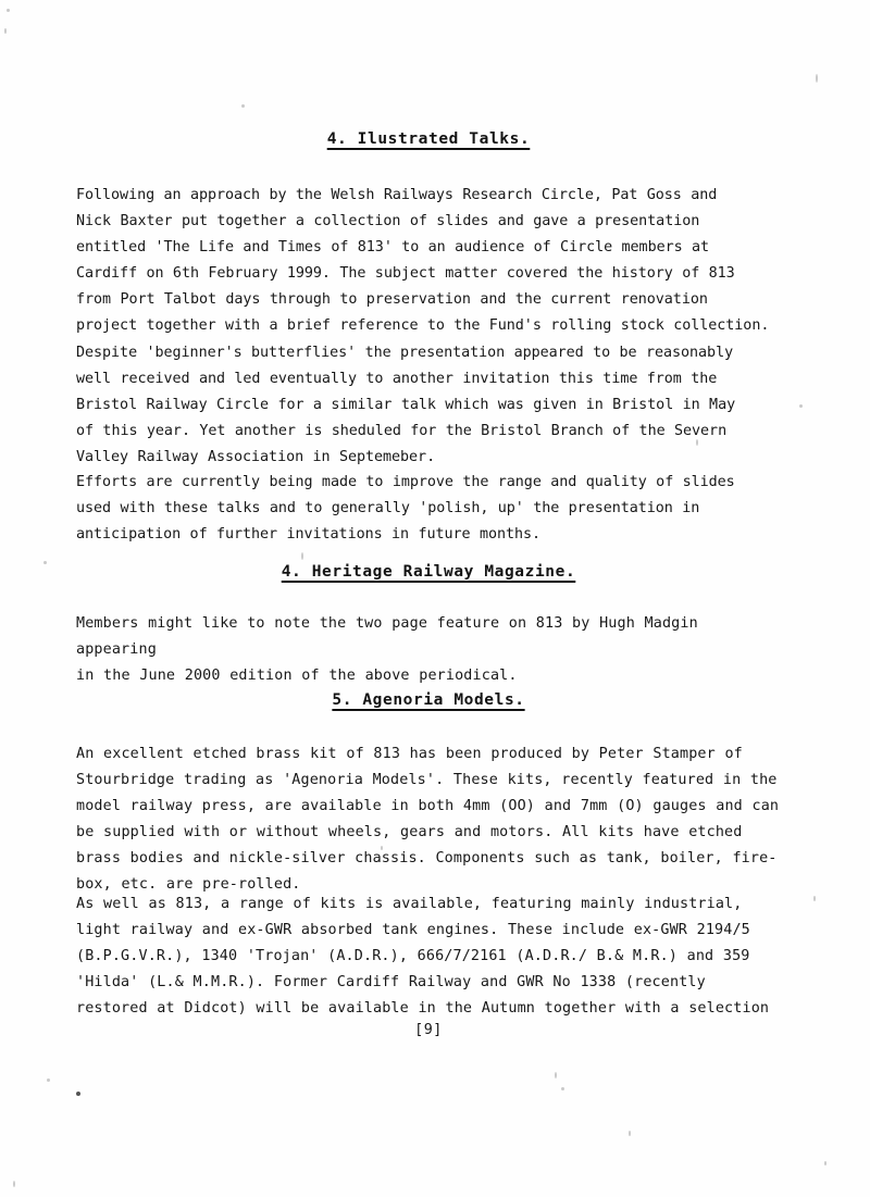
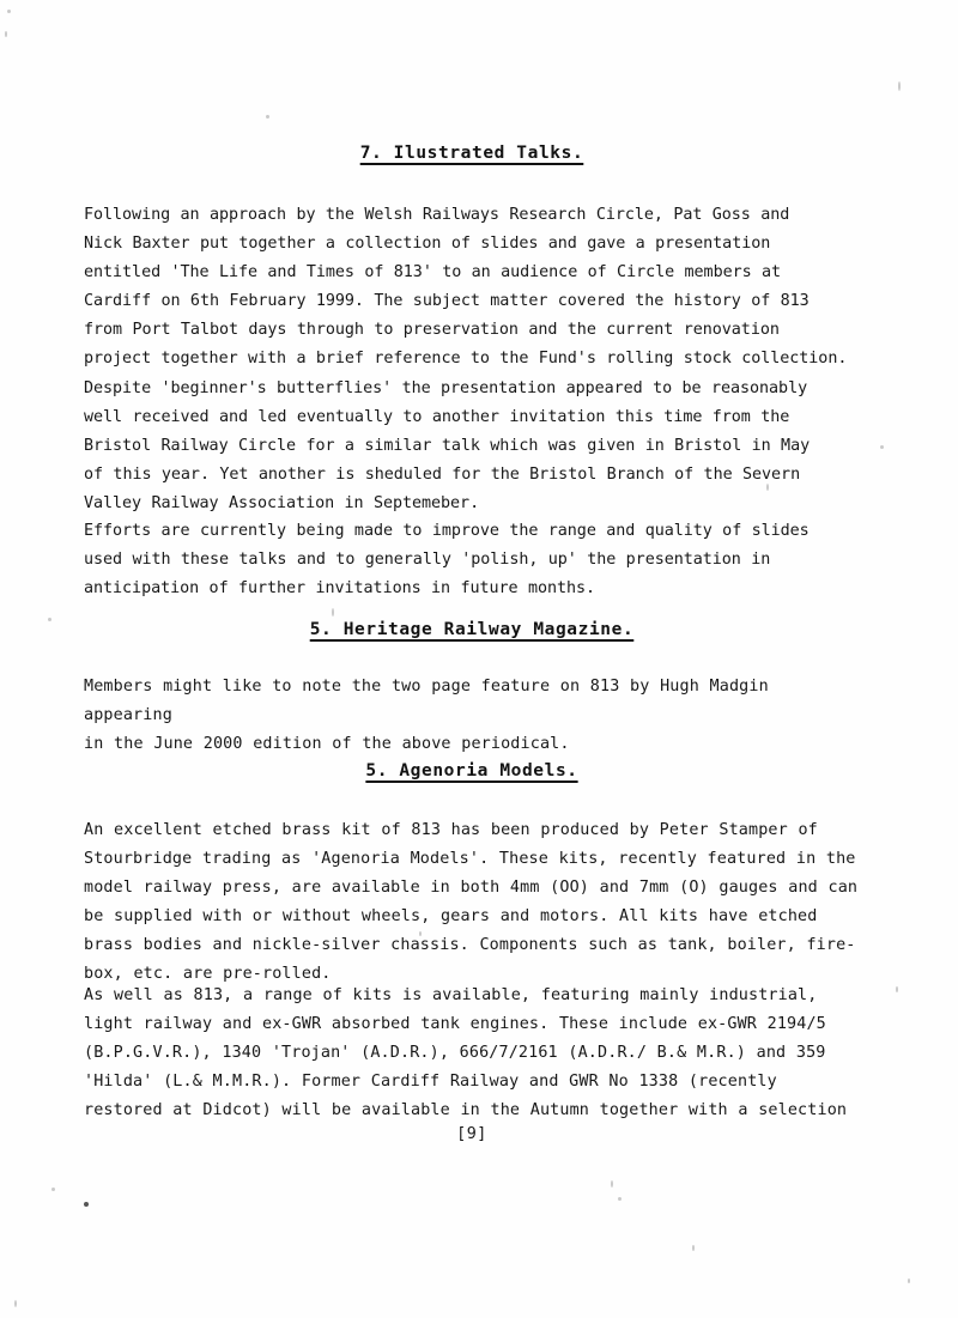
- 4. Ilustrated Talks.
+ 7. Ilustrated Talks.
  Following an approach by the Welsh Railways Research Circle, Pat Goss and
  Nick Baxter put together a collection of slides and gave a presentation
  entitled 'The Life and Times of 813' to an audience of Circle members at
  Cardiff on 6th February 1999. The subject matter covered the history of 813
  from Port Talbot days through to preservation and the current renovation
  project together with a brief reference to the Fund's rolling stock collection.
  Despite 'beginner's butterflies' the presentation appeared to be reasonably
  well received and led eventually to another invitation this time from the
  Bristol Railway Circle for a similar talk which was given in Bristol in May
  of this year. Yet another is sheduled for the Bristol Branch of the Severn
  Valley Railway Association in Septemeber.
  Efforts are currently being made to improve the range and quality of slides
  used with these talks and to generally 'polish, up' the presentation in
  anticipation of further invitations in future months.
- 4. Heritage Railway Magazine.
+ 5. Heritage Railway Magazine.
  Members might like to note the two page feature on 813 by Hugh Madgin appearing
  in the June 2000 edition of the above periodical.
  5. Agenoria Models.
  An excellent etched brass kit of 813 has been produced by Peter Stamper of
  Stourbridge trading as 'Agenoria Models'. These kits, recently featured in the
  model railway press, are available in both 4mm (OO) and 7mm (O) gauges and can
  be supplied with or without wheels, gears and motors. All kits have etched
  brass bodies and nickle-silver chassis. Components such as tank, boiler, fire-
  box, etc. are pre-rolled.
  As well as 813, a range of kits is available, featuring mainly industrial,
  light railway and ex-GWR absorbed tank engines. These include ex-GWR 2194/5
  (B.P.G.V.R.), 1340 'Trojan' (A.D.R.), 666/7/2161 (A.D.R./ B.& M.R.) and 359
  'Hilda' (L.& M.M.R.). Former Cardiff Railway and GWR No 1338 (recently
  restored at Didcot) will be available in the Autumn together with a selection
  [9]
